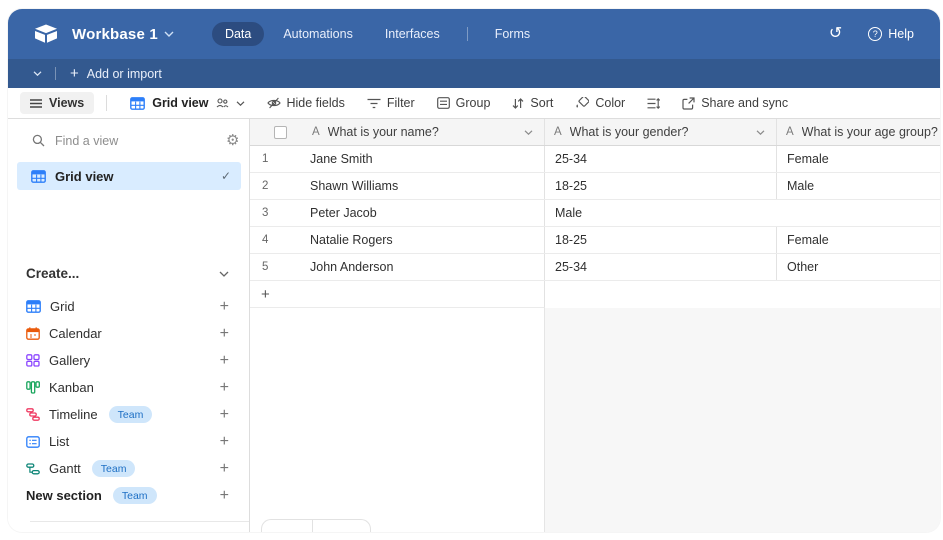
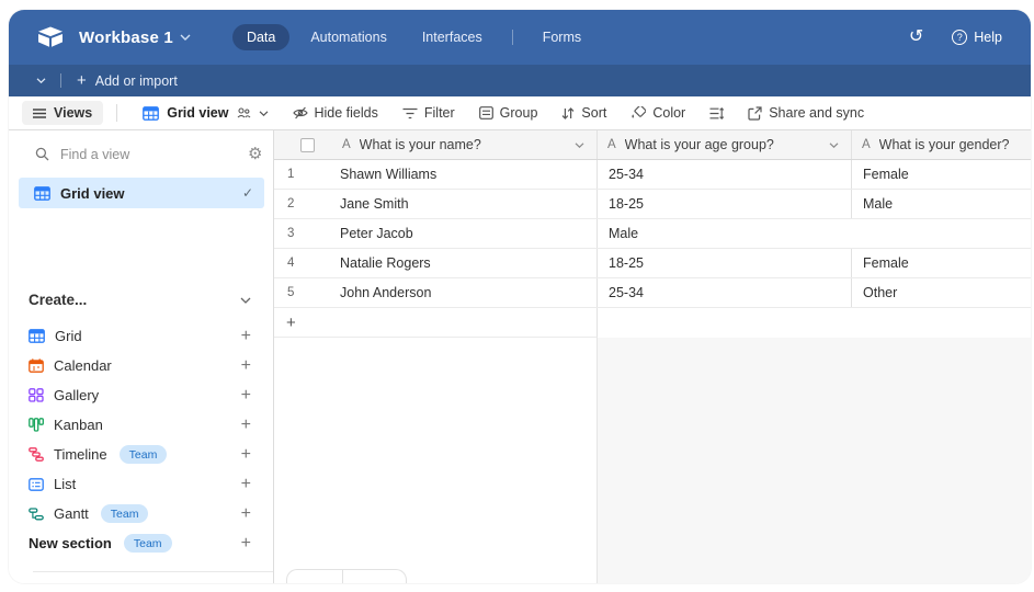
  Workbase 1
  Data
  Automations
  Interfaces
  Forms
  ↺
  ?
  Help
  +
  Add or import
  Views
  Grid view
  Hide fields
  Filter
  Group
  Sort
  Color
  Share and sync
  Find a view
  ⚙
  Grid view
  ✓
  Create...
  Grid
  +
  Calendar
  +
  Gallery
  +
  Kanban
  +
  Timeline
  Team
  +
  List
  +
  Gantt
  Team
  +
  New section
  Team
  +
  A
  What is your name?
  A
- What is your gender?
+ What is your age group?
  A
- What is your age group?
+ What is your gender?
  1
- Jane Smith
+ Shawn Williams
  25-34
  Female
  2
- Shawn Williams
+ Jane Smith
  18-25
  Male
  3
  Peter Jacob
  Male
  4
  Natalie Rogers
  18-25
  Female
  5
  John Anderson
  25-34
  Other
  +
